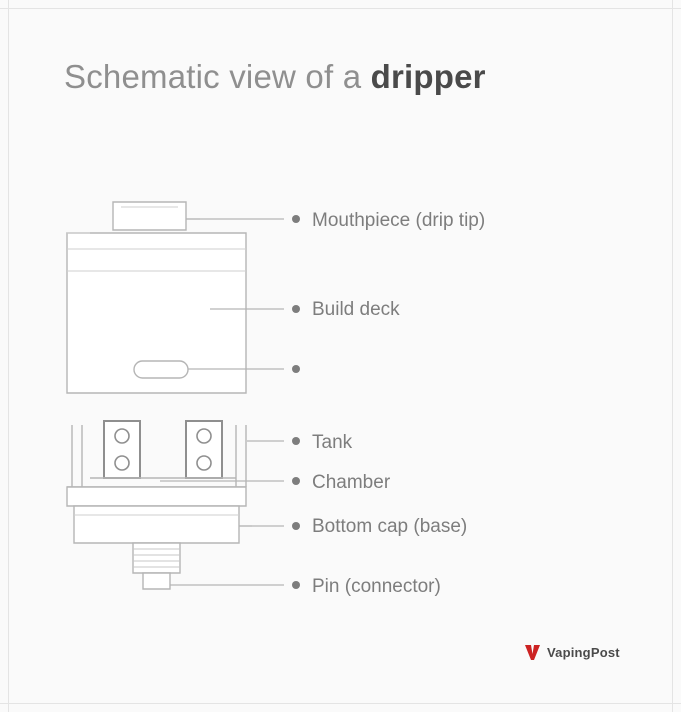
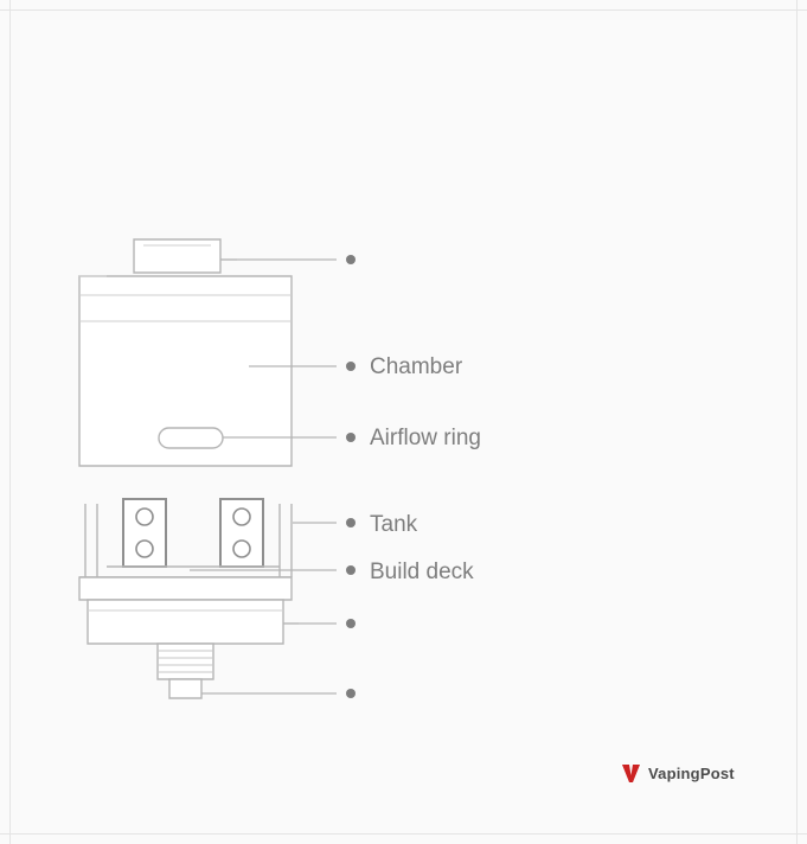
- Schematic view of a dripper
- Mouthpiece (drip tip)
- Build deck
+ Chamber
+ Airflow ring
  Tank
- Chamber
+ Build deck
- Bottom cap (base)
- Pin (connector)
  VapingPost
